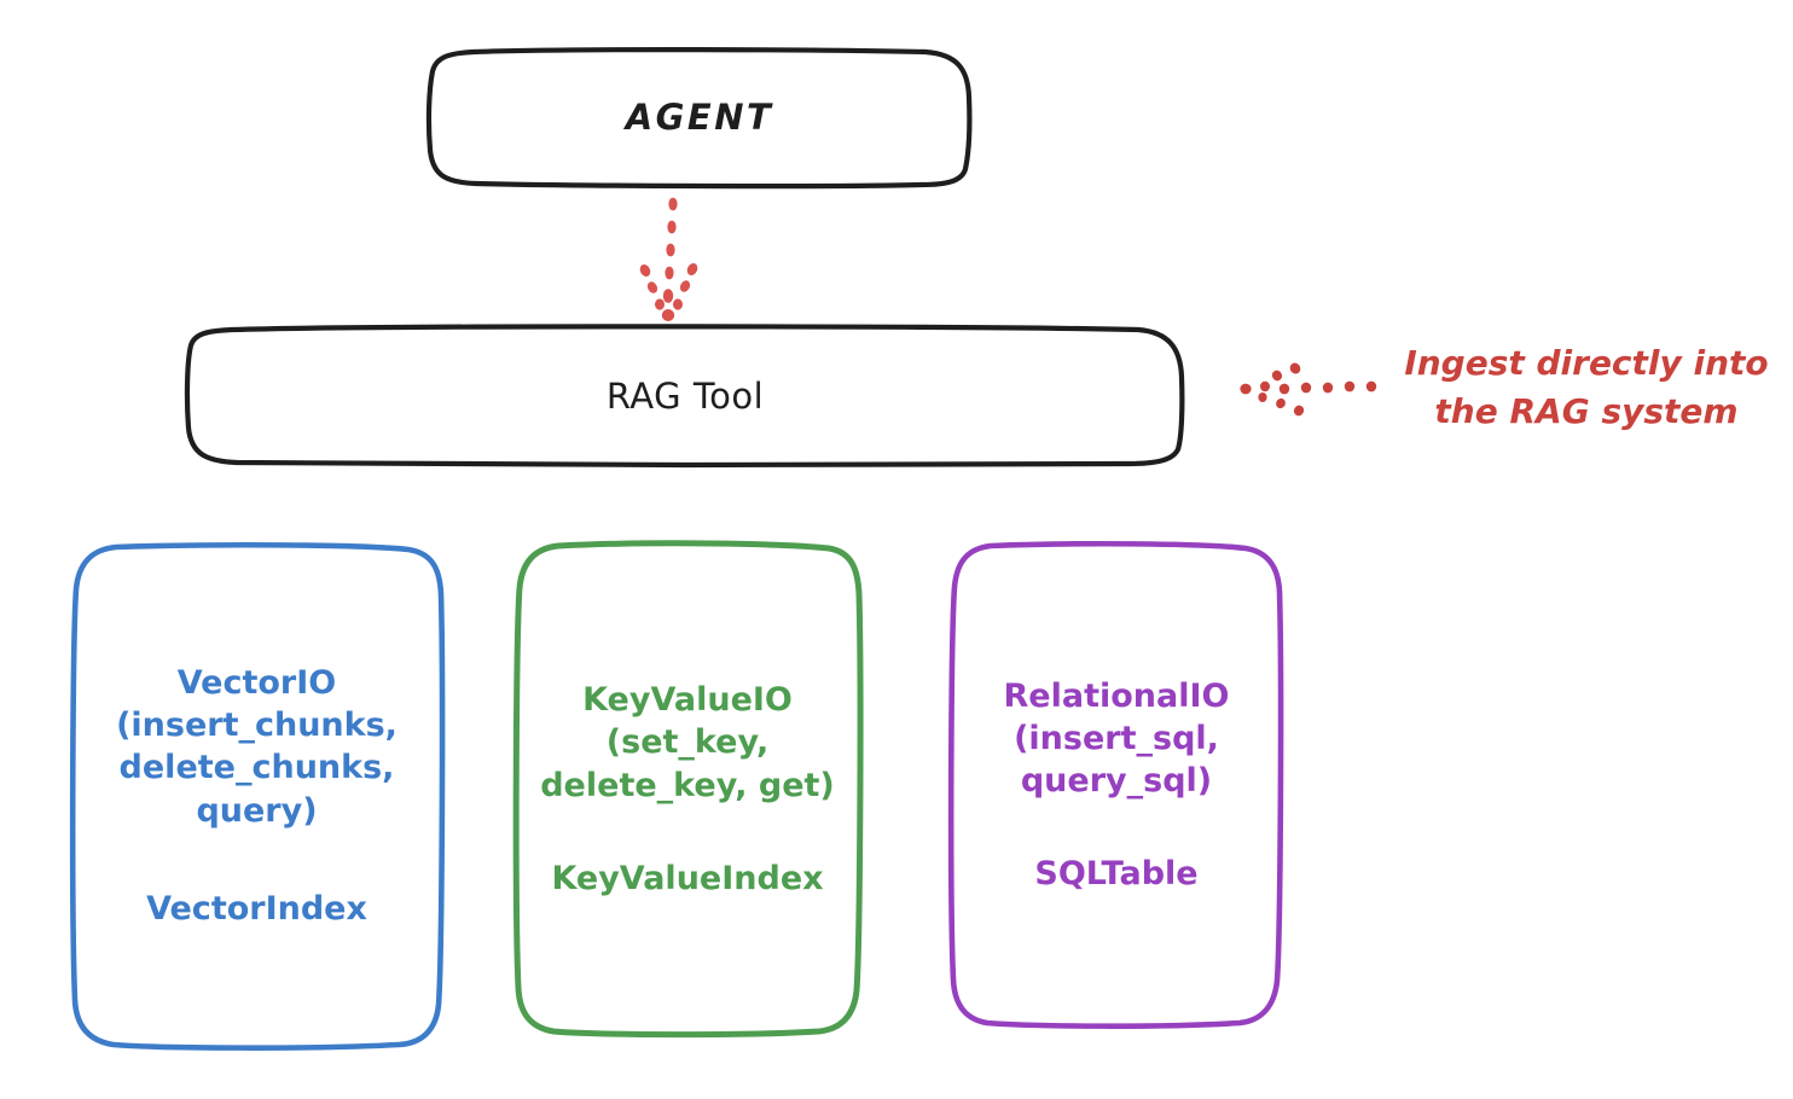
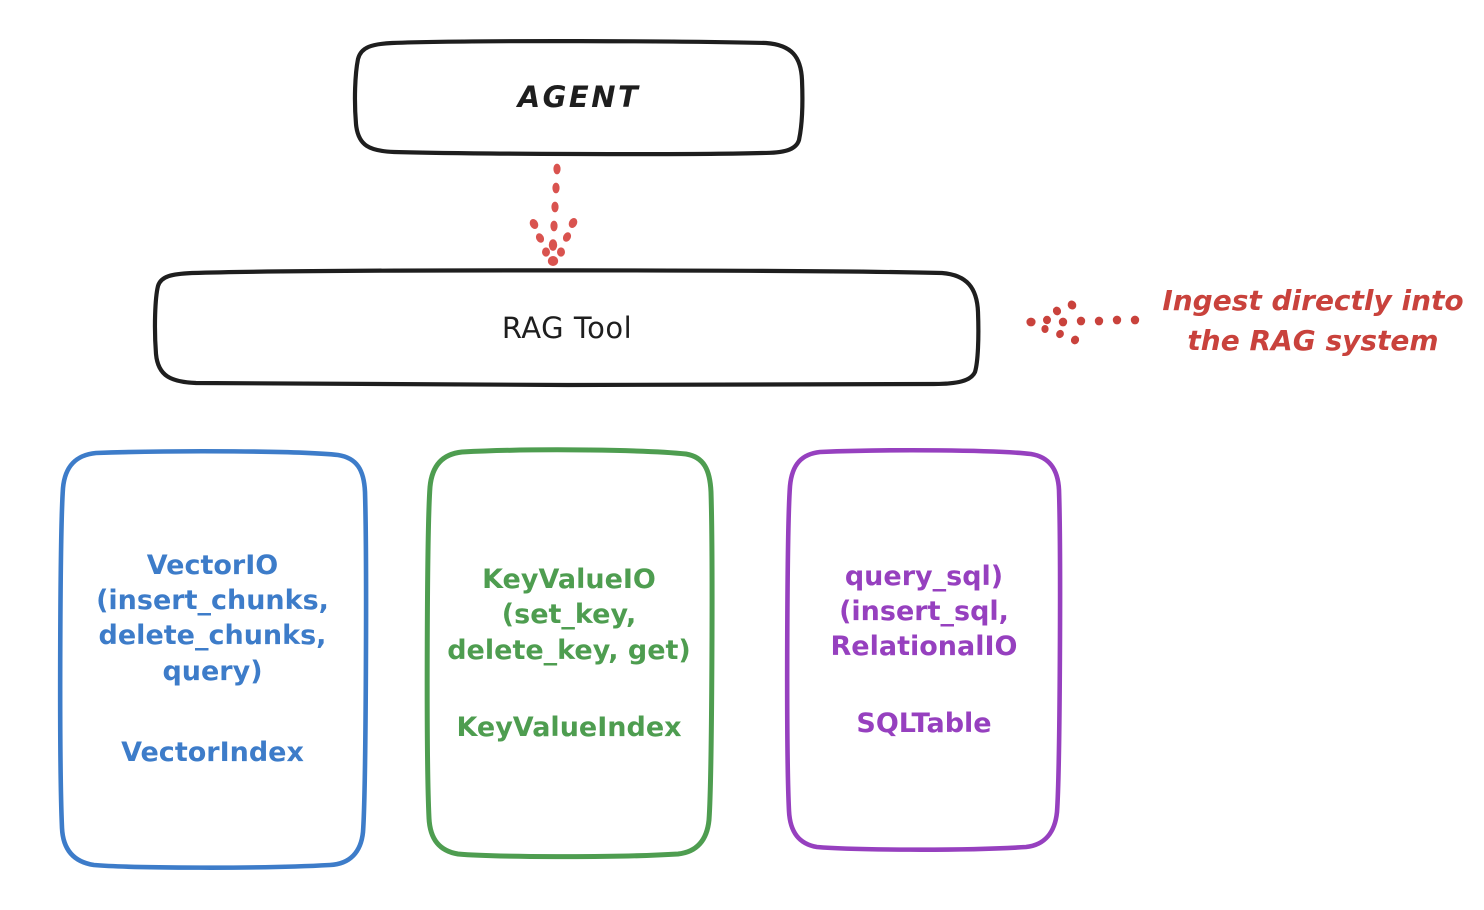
  AGENT
  RAG Tool
  VectorIO
  (insert_chunks,
  delete_chunks,
  query)
  VectorIndex
  KeyValueIO
  (set_key,
  delete_key, get)
  KeyValueIndex
- RelationalIO
+ query_sql)
  (insert_sql,
- query_sql)
+ RelationalIO
  SQLTable
  Ingest directly into
  the RAG system
